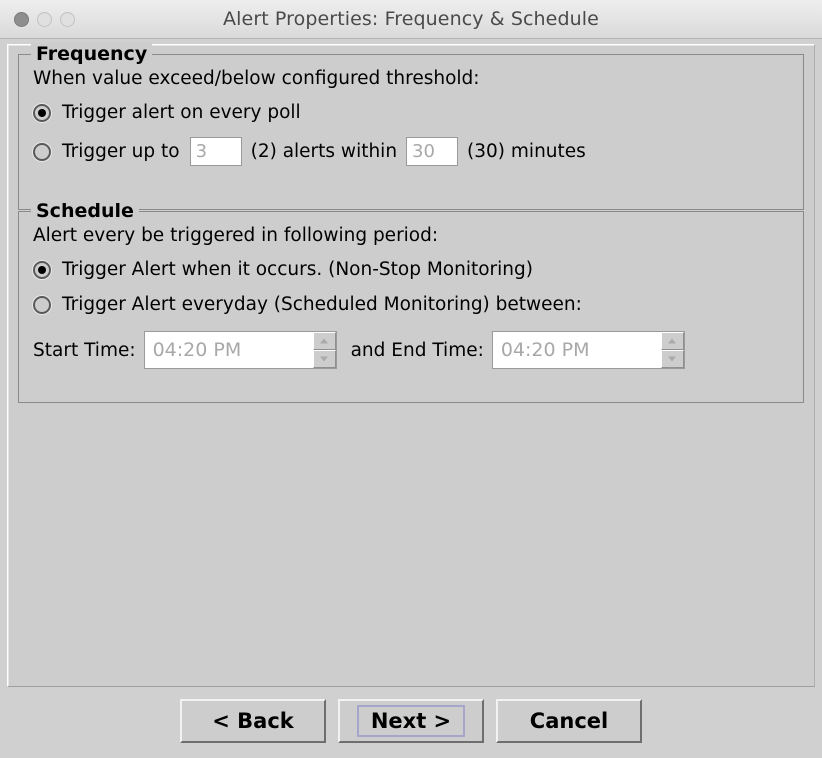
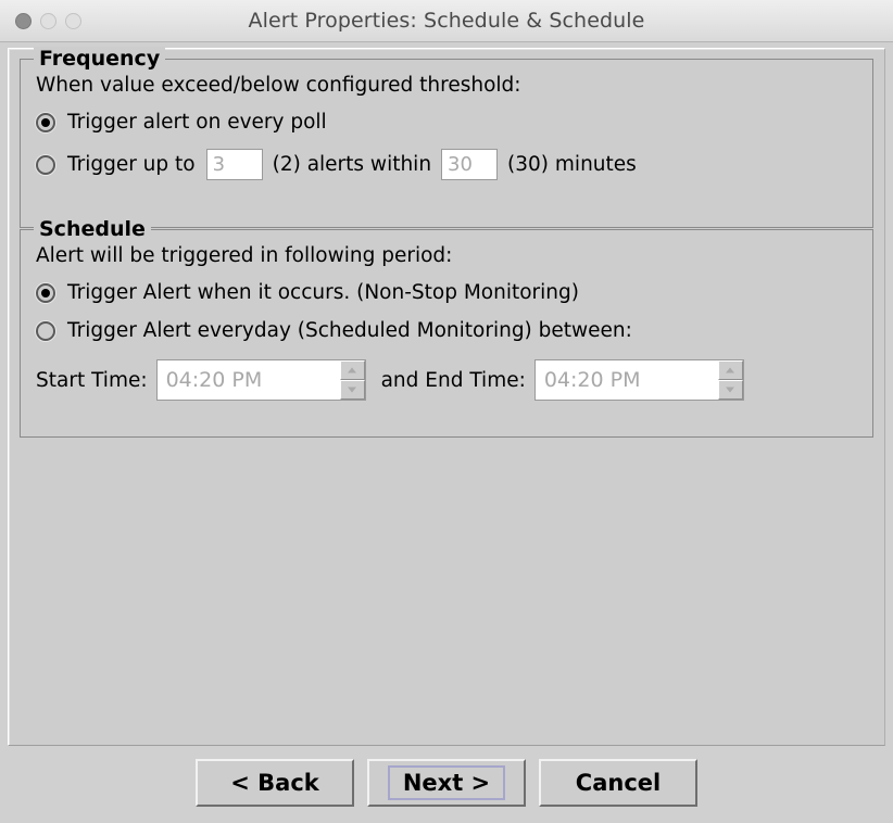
- Alert Properties: Frequency & Schedule
+ Alert Properties: Schedule & Schedule
  Frequency
  When value exceed/below configured threshold:
  Trigger alert on every poll
  Trigger up to
  3
  (2) alerts within
  30
  (30) minutes
  Schedule
- Alert every be triggered in following period:
+ Alert will be triggered in following period:
  Trigger Alert when it occurs. (Non-Stop Monitoring)
  Trigger Alert everyday (Scheduled Monitoring) between:
  Start Time:
  04:20 PM
  and End Time:
  04:20 PM
  < Back
  Next >
  Cancel
